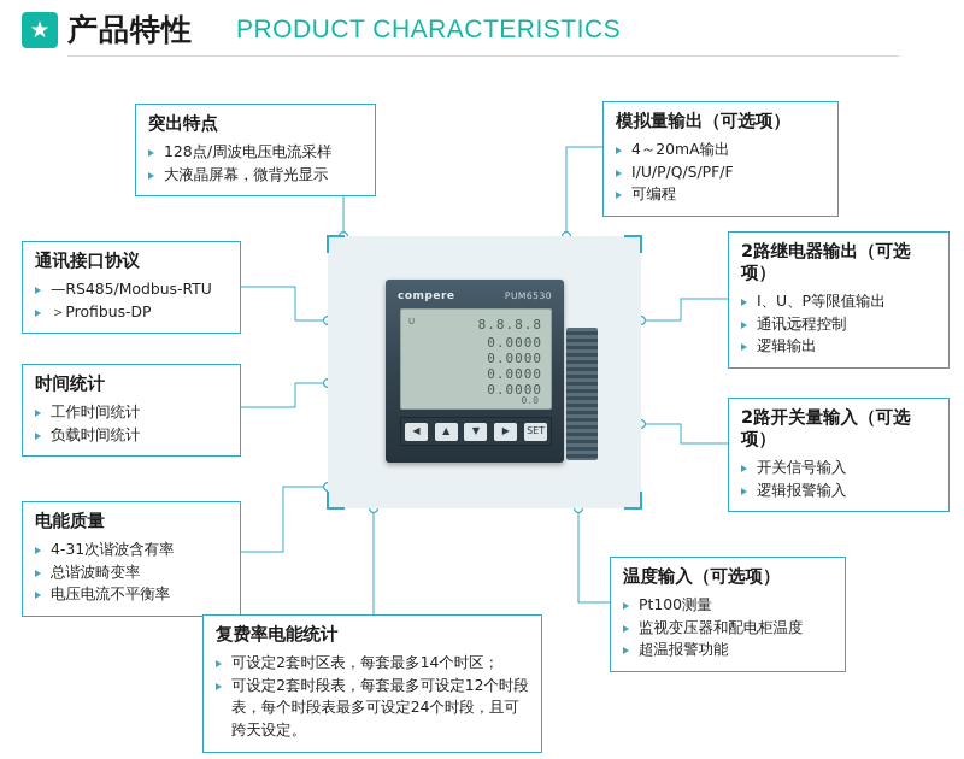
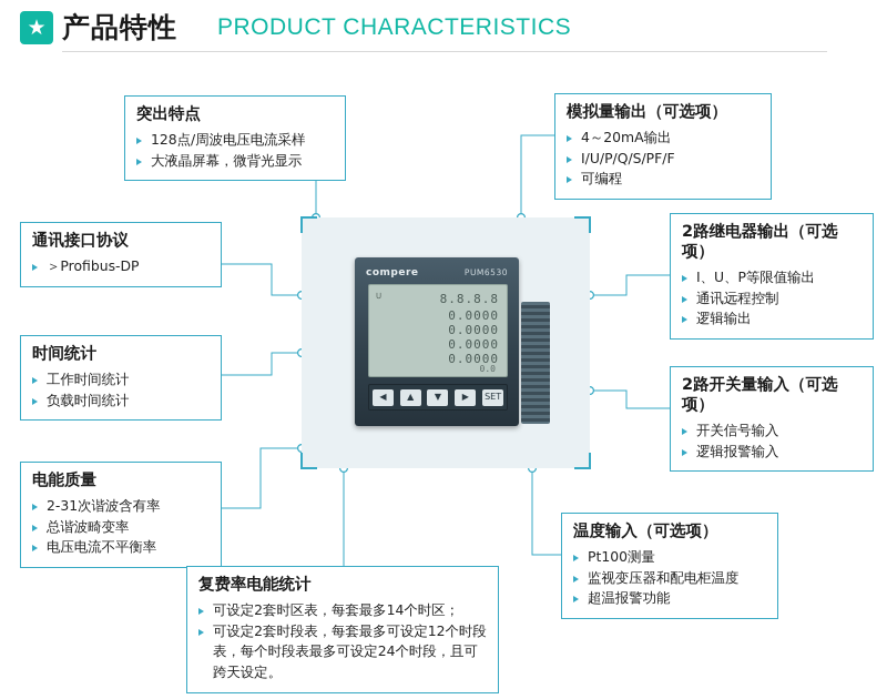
  ★
  产品特性
  PRODUCT CHARACTERISTICS
  compere
  PUM6530
  U
  8.8.8.8
  0.0000
  0.0000
  0.0000
  0.0000
  0.0
  ◀
  ▲
  ▼
  ▶
  SET
  突出特点
  128点/周波电压电流采样
  大液晶屏幕，微背光显示
  模拟量输出（可选项）
  4～20mA输出
  I/U/P/Q/S/PF/F
  可编程
  通讯接口协议
- —RS485/Modbus-RTU
  ＞Profibus-DP
  2路继电器输出（可选项）
  I、U、P等限值输出
  通讯远程控制
  逻辑输出
  时间统计
  工作时间统计
  负载时间统计
  2路开关量输入（可选项）
  开关信号输入
  逻辑报警输入
  电能质量
- 4-31次谐波含有率
+ 2-31次谐波含有率
  总谐波畸变率
  电压电流不平衡率
  温度输入（可选项）
  Pt100测量
  监视变压器和配电柜温度
  超温报警功能
  复费率电能统计
  可设定2套时区表，每套最多14个时区；
  可设定2套时段表，每套最多可设定12个时段表，每个时段表最多可设定24个时段，且可跨天设定。
